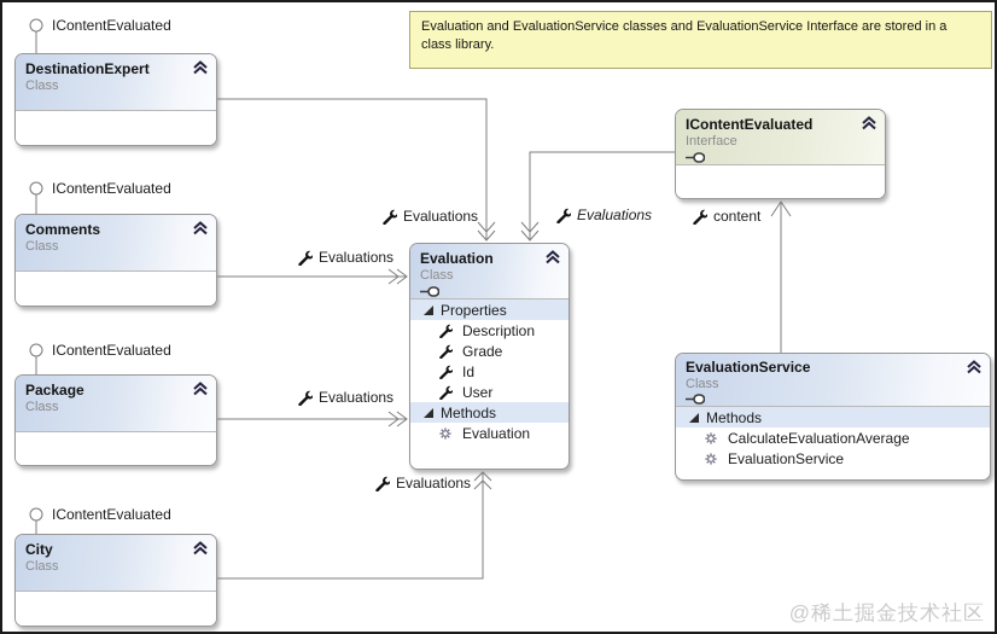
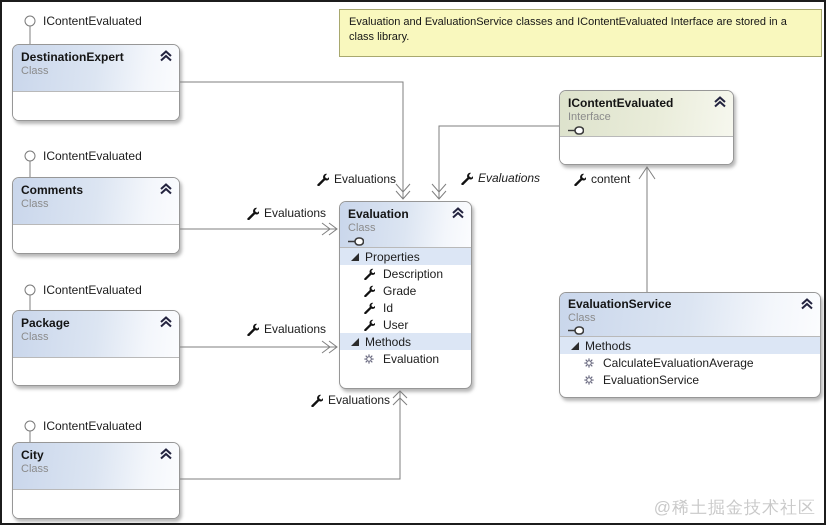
  IContentEvaluated
  IContentEvaluated
  IContentEvaluated
  IContentEvaluated
- Evaluation and EvaluationService classes and EvaluationService Interface are stored in a class library.
+ Evaluation and EvaluationService classes and IContentEvaluated Interface are stored in a class library.
  DestinationExpert
  Class
  Comments
  Class
  Package
  Class
  City
  Class
  IContentEvaluated
  Interface
  Evaluation
  Class
  Properties
  Description
  Grade
  Id
  User
  Methods
  Evaluation
  EvaluationService
  Class
  Methods
  CalculateEvaluationAverage
  EvaluationService
  Evaluations
  Evaluations
  content
  Evaluations
  Evaluations
  Evaluations
  @稀土掘金技术社区
